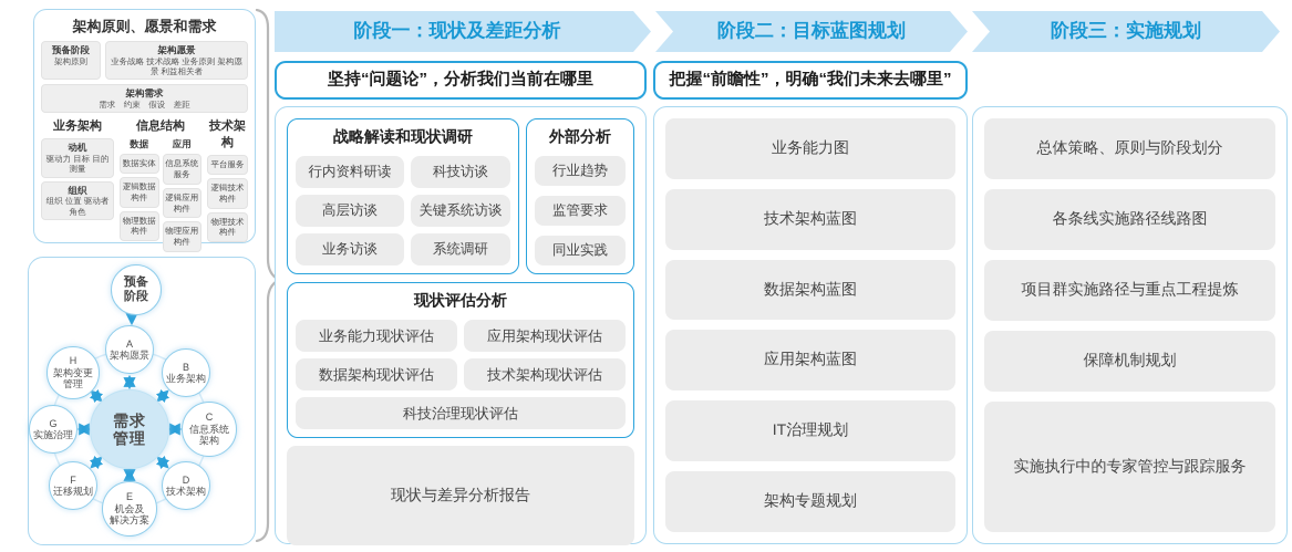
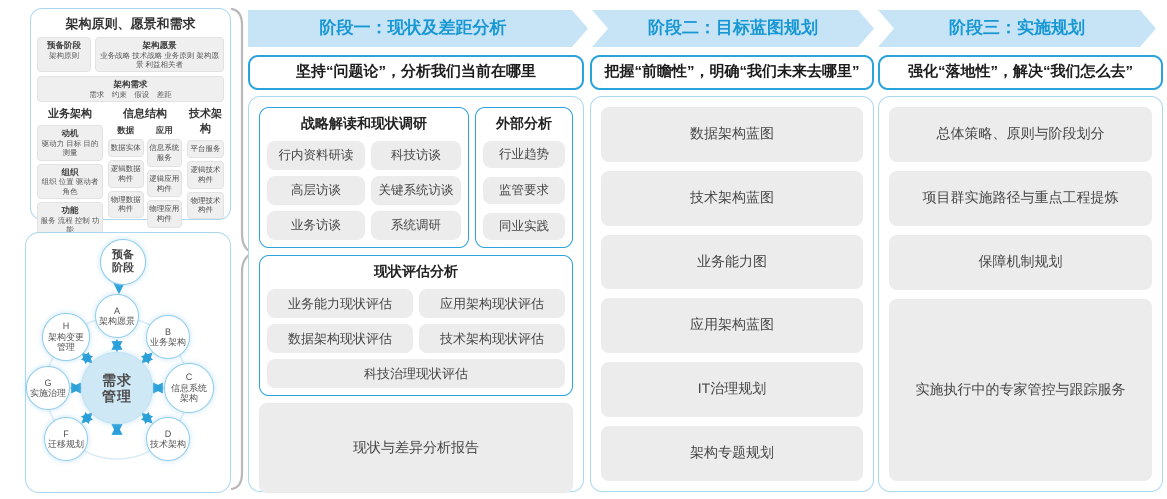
  架构原则、愿景和需求
  预备阶段
  架构原则
  架构愿景
  业务战略 技术战略 业务原则 架构愿景 利益相关者
  架构需求
  需求 约束 假设 差距
  业务架构
  动机
  驱动力 目标 目的 测量
  组织
  组织 位置 驱动者 角色
+ 功能
+ 服务 流程 控制 功能
  信息结构
  数据
  数据实体
  逻辑数据
  构件
  物理数据
  构件
  应用
  信息系统
  服务
  逻辑应用
  构件
  物理应用
  构件
  技术架构
  平台服务
  逻辑技术
  构件
  物理技术
  构件
  预备
  阶段
  需求
  管理
  A
  架构愿景
  B
  业务架构
  C
  信息系统
  架构
  D
  技术架构
- E
- 机会及
- 解决方案
  F
  迁移规划
  G
  实施治理
  H
  架构变更
  管理
  阶段一：现状及差距分析
  阶段二：目标蓝图规划
  阶段三：实施规划
  坚持“问题论”，分析我们当前在哪里
  把握“前瞻性”，明确“我们未来去哪里”
+ 强化“落地性”，解决“我们怎么去”
  战略解读和现状调研
  行内资料研读
  科技访谈
  高层访谈
  关键系统访谈
  业务访谈
  系统调研
  外部分析
  行业趋势
  监管要求
  同业实践
  现状评估分析
  业务能力现状评估
  应用架构现状评估
  数据架构现状评估
  技术架构现状评估
  科技治理现状评估
  现状与差异分析报告
- 业务能力图
+ 数据架构蓝图
  技术架构蓝图
- 数据架构蓝图
+ 业务能力图
  应用架构蓝图
  IT治理规划
  架构专题规划
  总体策略、原则与阶段划分
- 各条线实施路径线路图
  项目群实施路径与重点工程提炼
  保障机制规划
  实施执行中的专家管控与跟踪服务
